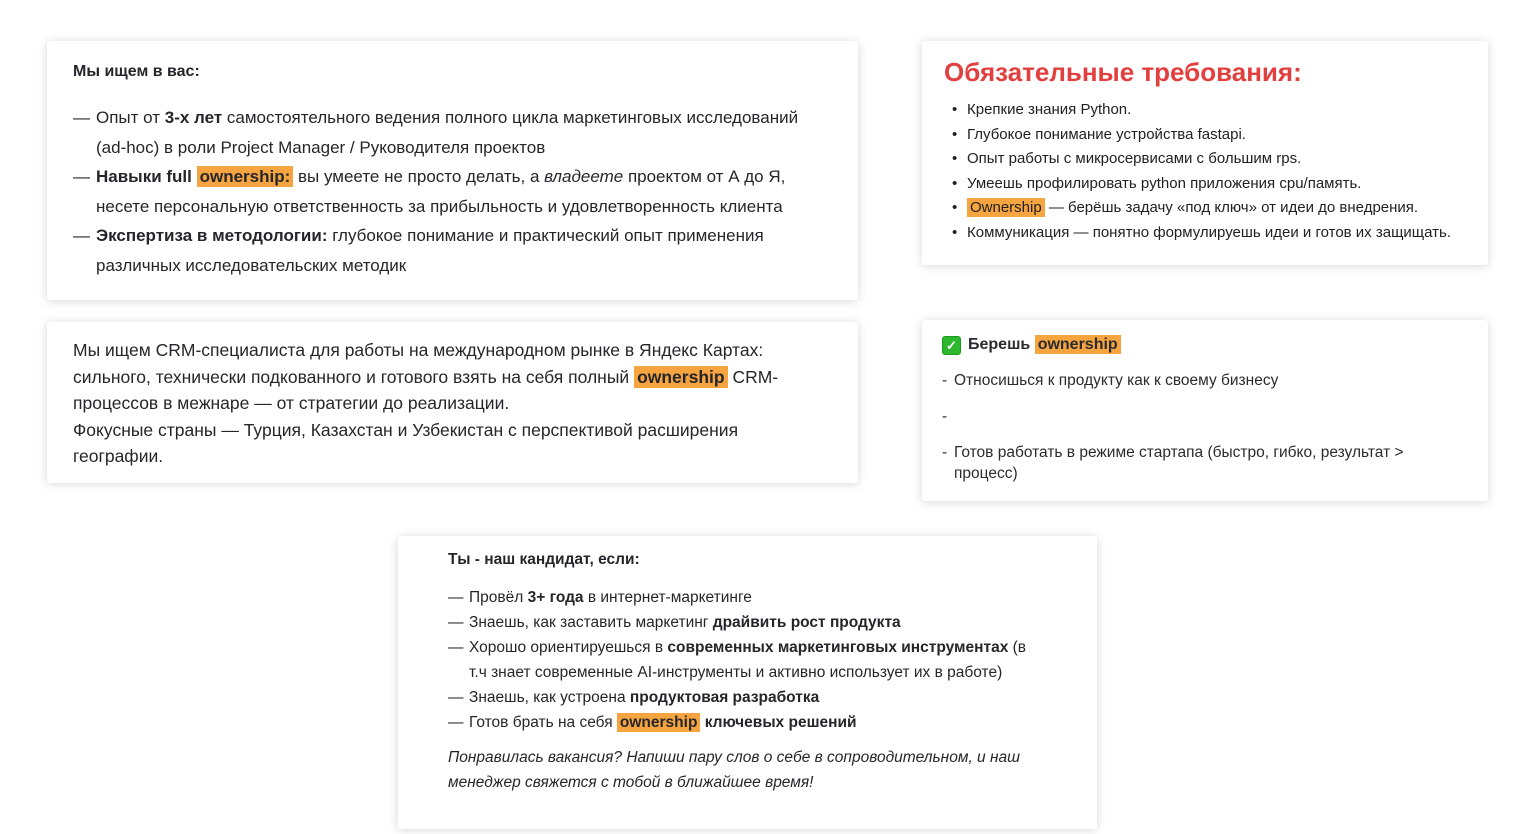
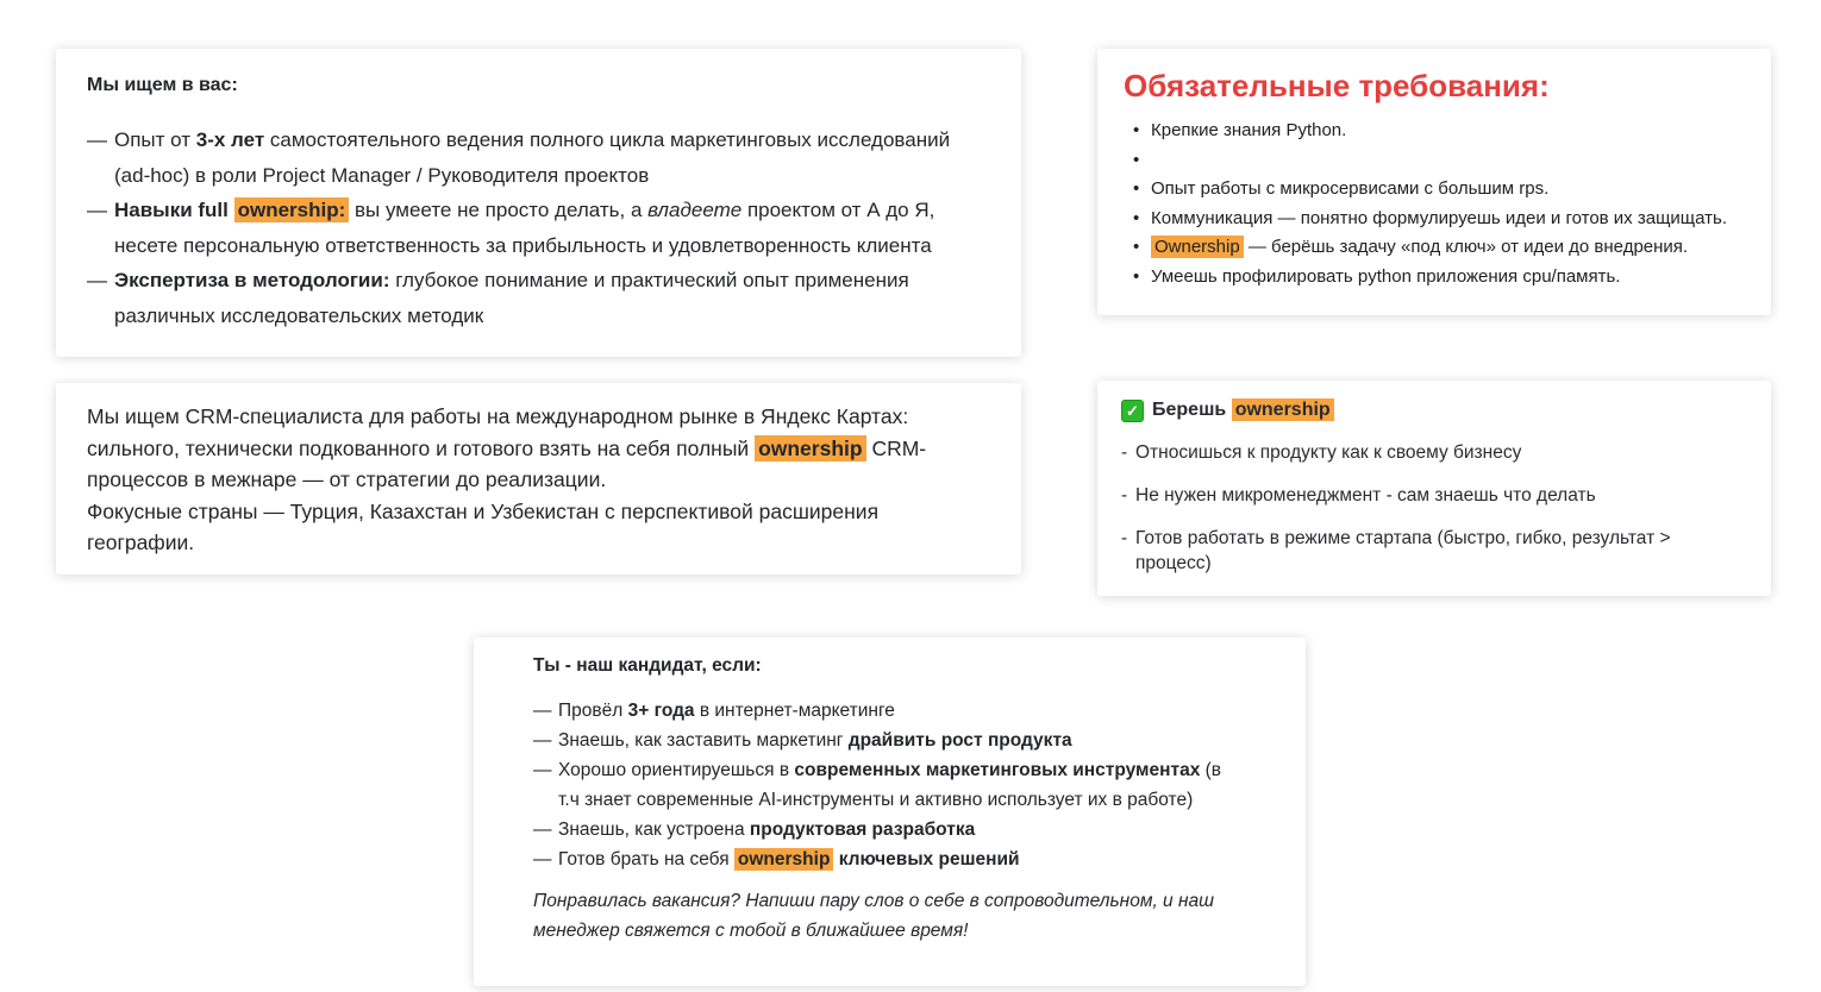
  Мы ищем в вас:
  —
  Опыт от 3-х лет самостоятельного ведения полного цикла маркетинговых исследований (ad-hoc) в роли Project Manager / Руководителя проектов
  —
  Навыки full ownership: вы умеете не просто делать, а владеете проектом от А до Я, несете персональную ответственность за прибыльность и удовлетворенность клиента
  —
  Экспертиза в методологии: глубокое понимание и практический опыт применения различных исследовательских методик
  Обязательные требования:
  •
  Крепкие знания Python.
  •
- Глубокое понимание устройства fastapi.
  •
  Опыт работы с микросервисами с большим rps.
  •
- Умеешь профилировать python приложения cpu/память.
+ Коммуникация — понятно формулируешь идеи и готов их защищать.
  •
  Ownership — берёшь задачу «под ключ» от идеи до внедрения.
  •
- Коммуникация — понятно формулируешь идеи и готов их защищать.
+ Умеешь профилировать python приложения cpu/память.
  Мы ищем CRM-специалиста для работы на международном рынке в Яндекс Картах: сильного, технически подкованного и готового взять на себя полный ownership CRM-процессов в межнаре — от стратегии до реализации.
  Фокусные страны — Турция, Казахстан и Узбекистан с перспективой расширения географии.
  ✓
  Берешь ownership
  -
  Относишься к продукту как к своему бизнесу
  -
+ Не нужен микроменеджмент - сам знаешь что делать
  -
  Готов работать в режиме стартапа (быстро, гибко, результат > процесс)
  Ты - наш кандидат, если:
  —
  Провёл 3+ года в интернет-маркетинге
  —
  Знаешь, как заставить маркетинг драйвить рост продукта
  —
  Хорошо ориентируешься в современных маркетинговых инструментах (в т.ч знает современные AI-инструменты и активно использует их в работе)
  —
  Знаешь, как устроена продуктовая разработка
  —
  Готов брать на себя ownership ключевых решений
  Понравилась вакансия? Напиши пару слов о себе в сопроводительном, и наш менеджер свяжется с тобой в ближайшее время!
